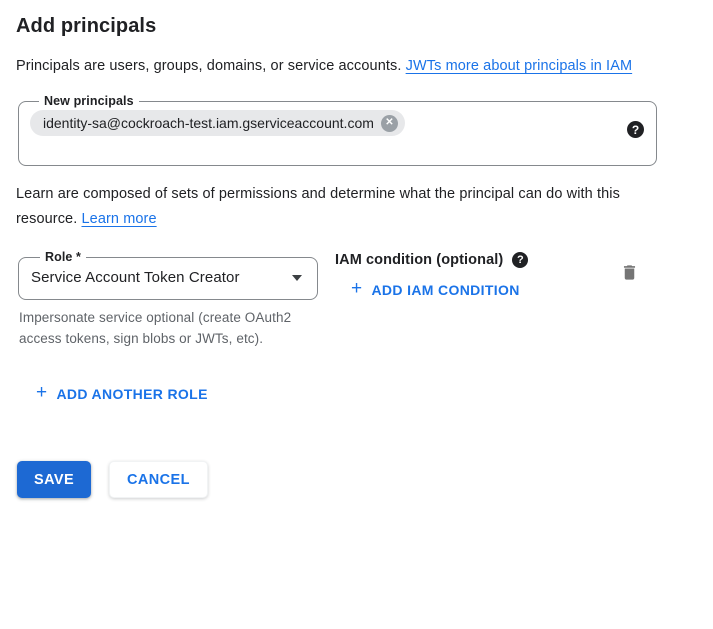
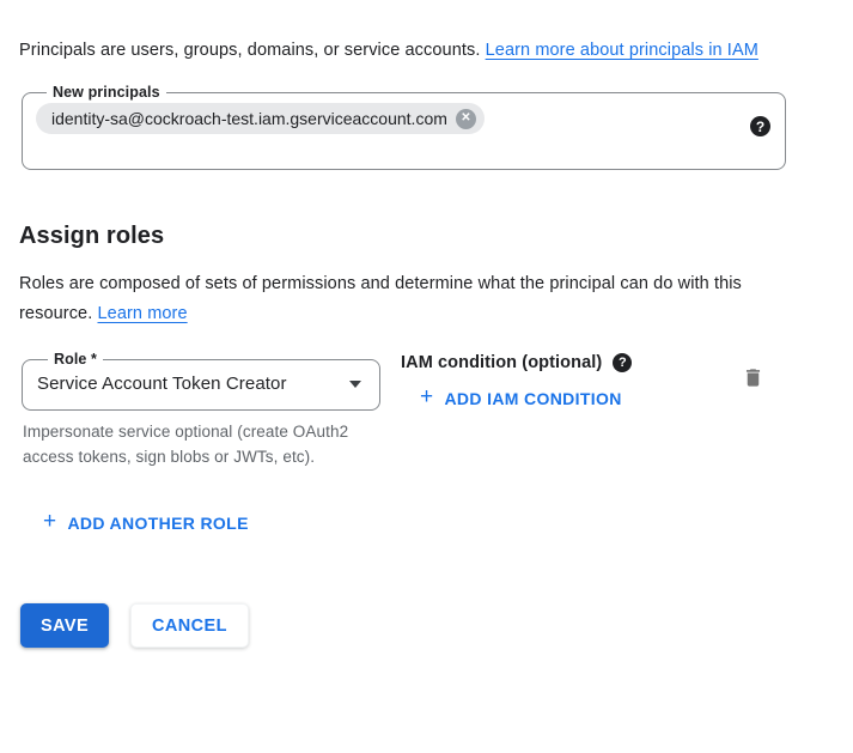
- Add principals
- Principals are users, groups, domains, or service accounts. JWTs more about principals in IAM
+ Principals are users, groups, domains, or service accounts. Learn more about principals in IAM
  New principals
  identity-sa@cockroach-test.iam.gserviceaccount.com
  ✕
  ?
+ Assign roles
- Learn are composed of sets of permissions and determine what the principal can do with this resource. Learn more
+ Roles are composed of sets of permissions and determine what the principal can do with this resource. Learn more
  Role *
  Service Account Token Creator
  Impersonate service optional (create OAuth2 access tokens, sign blobs or JWTs, etc).
  IAM condition (optional)
  ?
  +
  ADD IAM CONDITION
  +
  ADD ANOTHER ROLE
  SAVE
  CANCEL
